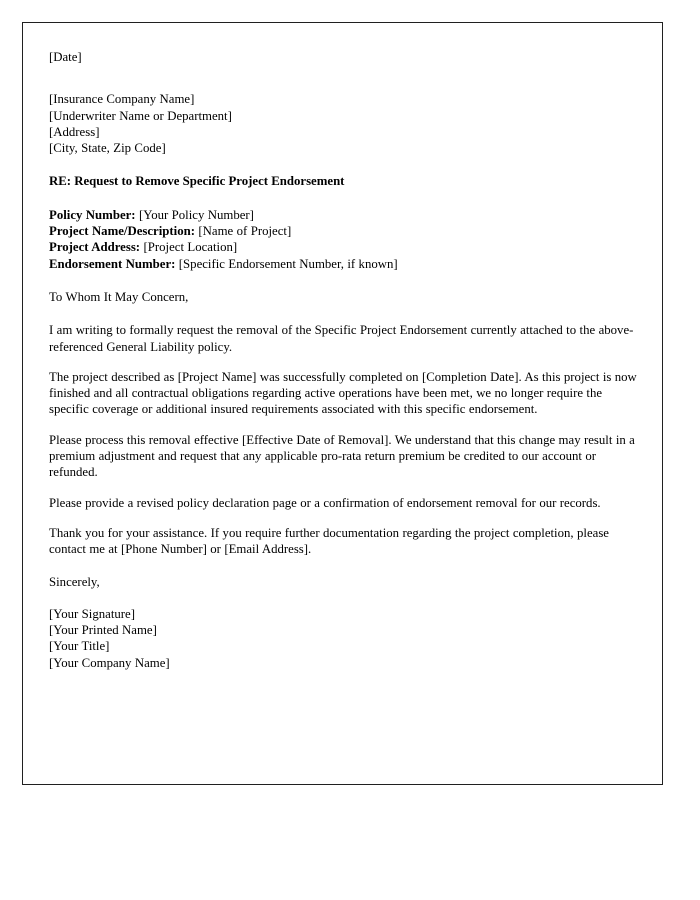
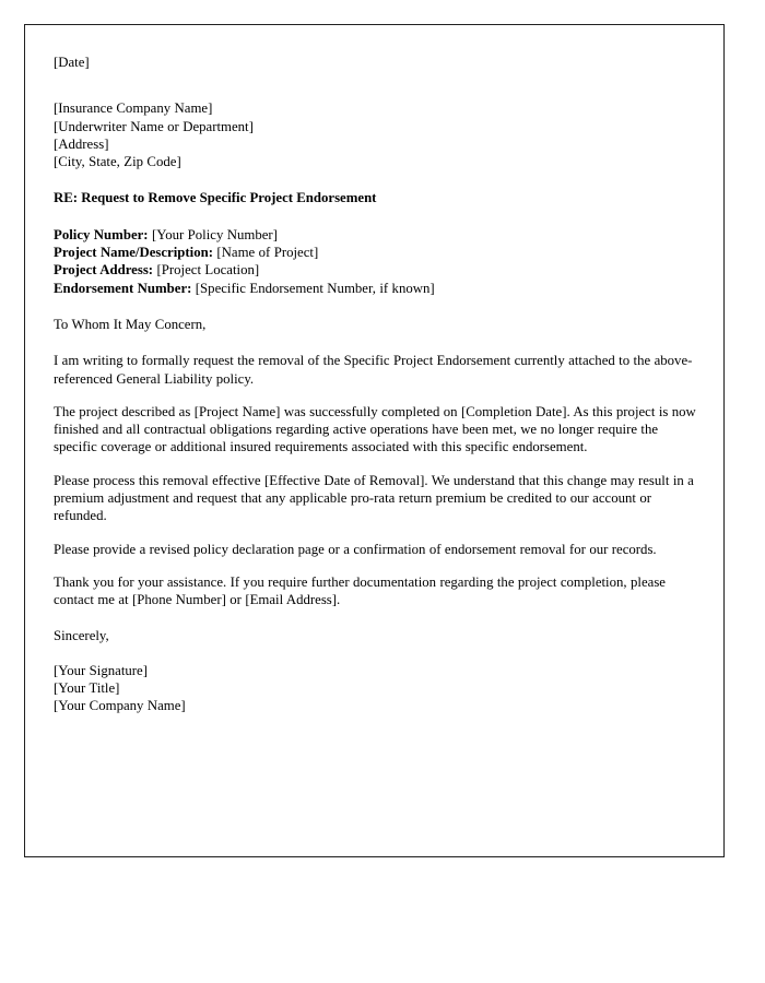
  [Date]
  [Insurance Company Name]
  [Underwriter Name or Department]
  [Address]
  [City, State, Zip Code]
  RE: Request to Remove Specific Project Endorsement
  Policy Number: [Your Policy Number]
  Project Name/Description: [Name of Project]
  Project Address: [Project Location]
  Endorsement Number: [Specific Endorsement Number, if known]
  To Whom It May Concern,
  I am writing to formally request the removal of the Specific Project Endorsement currently attached to the above-referenced General Liability policy.
  The project described as [Project Name] was successfully completed on [Completion Date]. As this project is now finished and all contractual obligations regarding active operations have been met, we no longer require the specific coverage or additional insured requirements associated with this specific endorsement.
  Please process this removal effective [Effective Date of Removal]. We understand that this change may result in a premium adjustment and request that any applicable pro-rata return premium be credited to our account or refunded.
  Please provide a revised policy declaration page or a confirmation of endorsement removal for our records.
  Thank you for your assistance. If you require further documentation regarding the project completion, please contact me at [Phone Number] or [Email Address].
  Sincerely,
  [Your Signature]
- [Your Printed Name]
  [Your Title]
  [Your Company Name]
